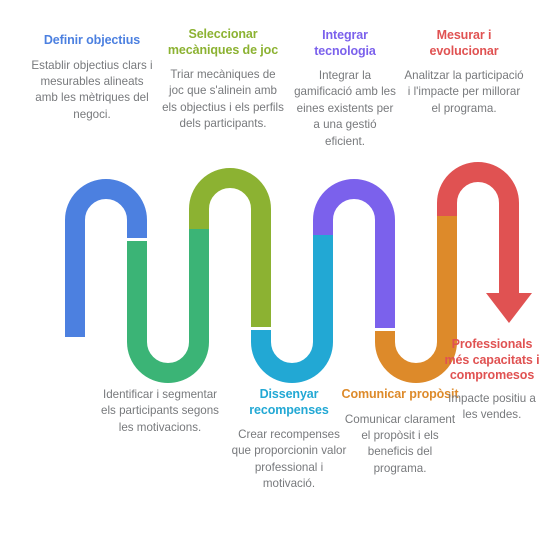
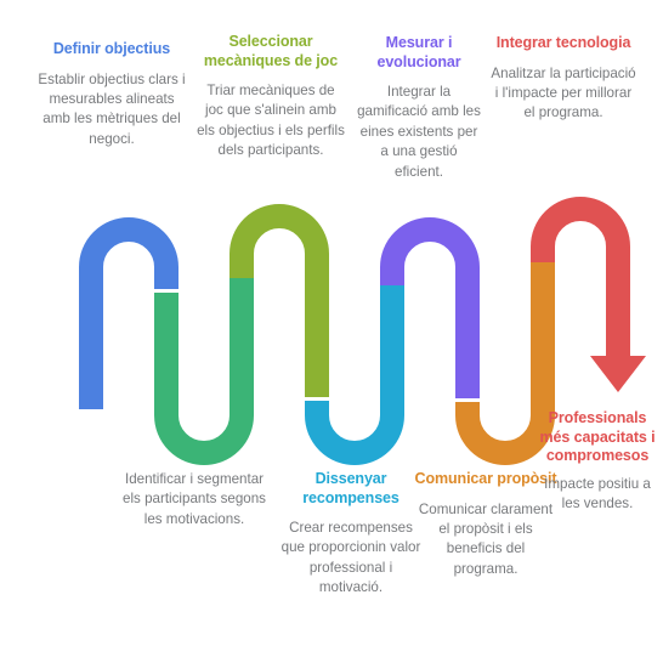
  Definir objectius
  Establir objectius clars i mesurables alineats amb les mètriques del negoci.
  Seleccionar mecàniques de joc
  Triar mecàniques de joc que s'alinein amb els objectius i els perfils dels participants.
- Integrar tecnologia
+ Mesurar i evolucionar
  Integrar la gamificació amb les eines existents per a una gestió eficient.
- Mesurar i evolucionar
+ Integrar tecnologia
  Analitzar la participació i l'impacte per millorar el programa.
  Identificar i segmentar els participants segons les motivacions.
  Dissenyar recompenses
  Crear recompenses que proporcionin valor professional i motivació.
  Comunicar propòsit
  Comunicar clarament el propòsit i els beneficis del programa.
  Professionals més capacitats i compromesos
  Impacte positiu a les vendes.
